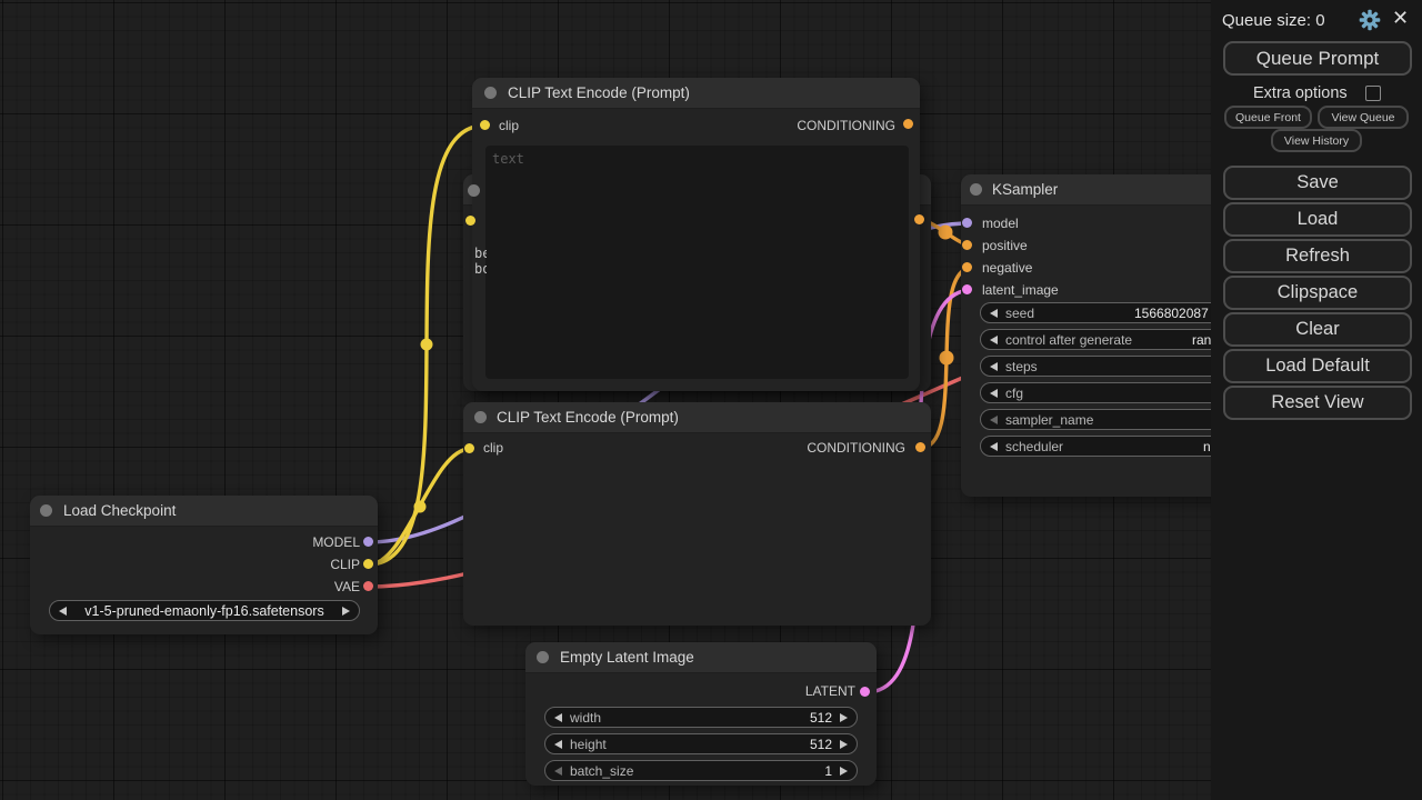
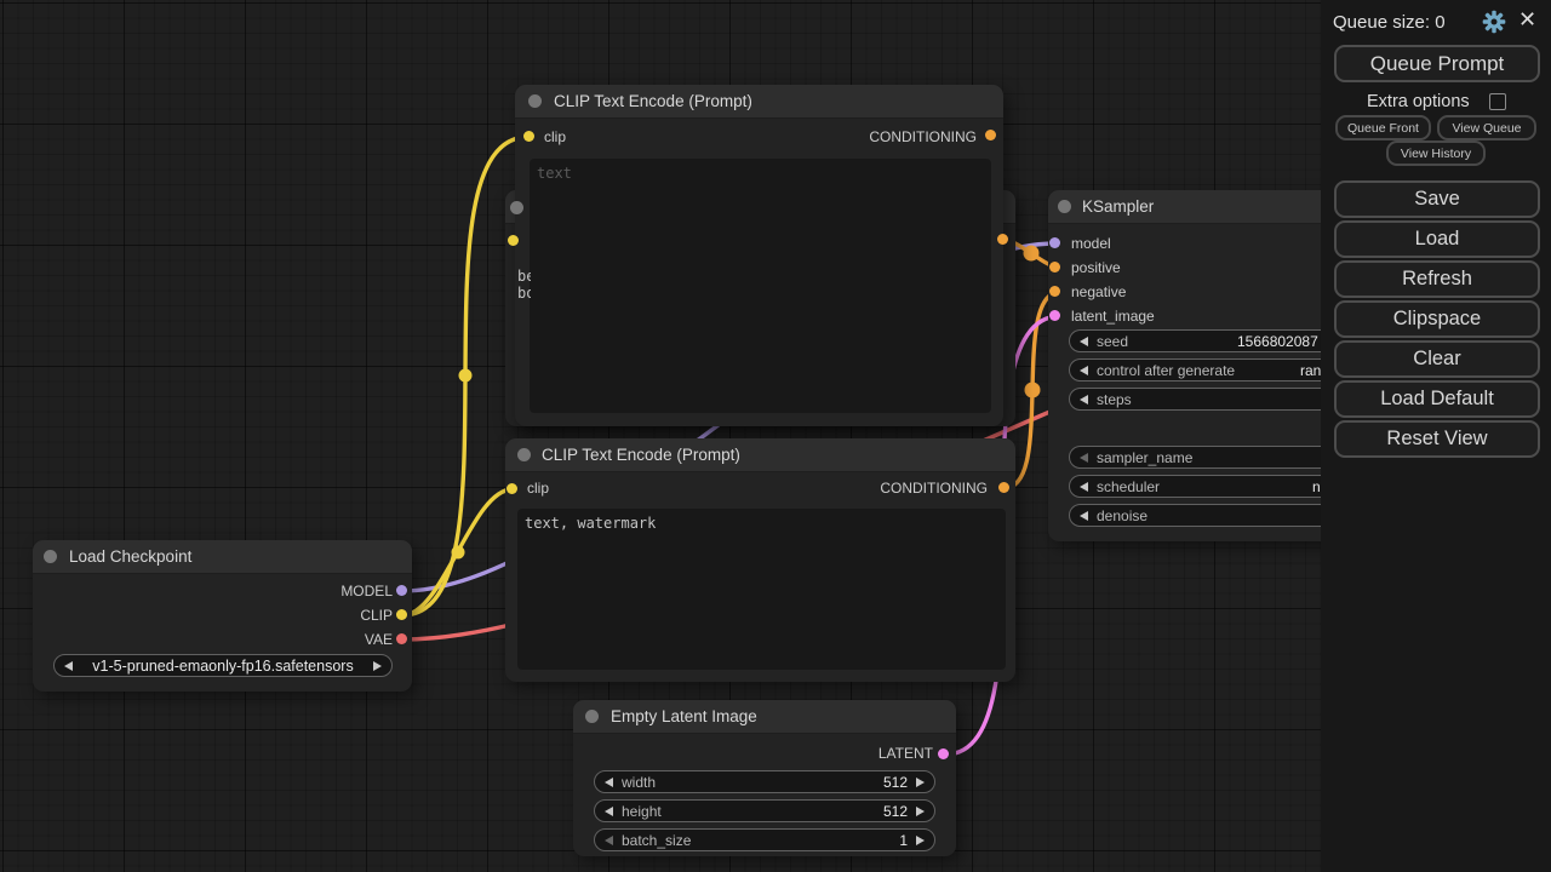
  be
  bo
  CLIP Text Encode (Prompt)
  clip
  CONDITIONING
  text
  CLIP Text Encode (Prompt)
  clip
  CONDITIONING
+ text, watermark
  Load Checkpoint
  MODEL
  CLIP
  VAE
  v1-5-pruned-emaonly-fp16.safetensors
  Empty Latent Image
  LATENT
  width
  512
  height
  512
  batch_size
  1
  KSampler
  model
  positive
  negative
  latent_image
  seed
  1566802087
  control after generate
  steps
- cfg
  sampler_name
  scheduler
+ denoise
  Queue size: 0
  ✕
  Queue Prompt
  Extra options
  Queue Front
  View Queue
  View History
  Save
  Load
  Refresh
  Clipspace
  Clear
  Load Default
  Reset View
